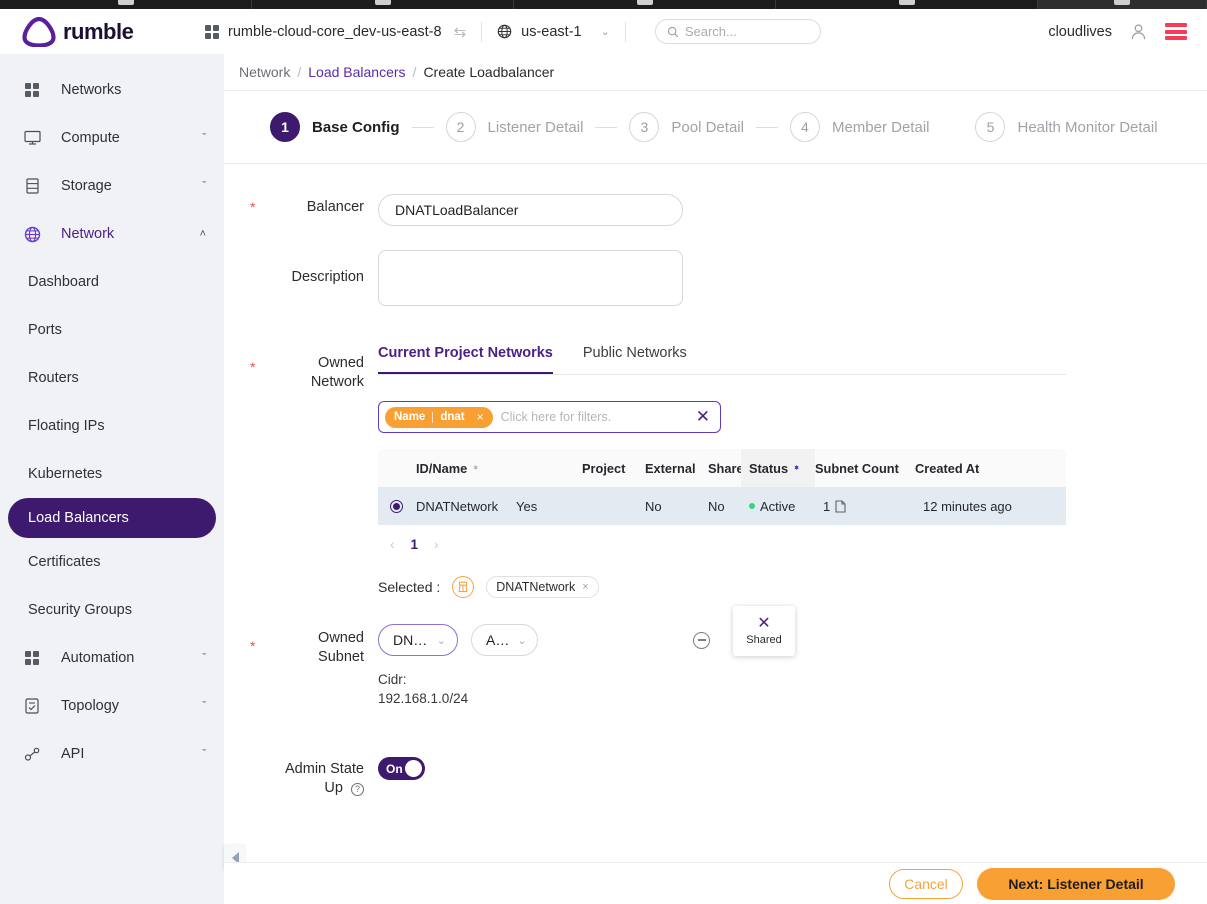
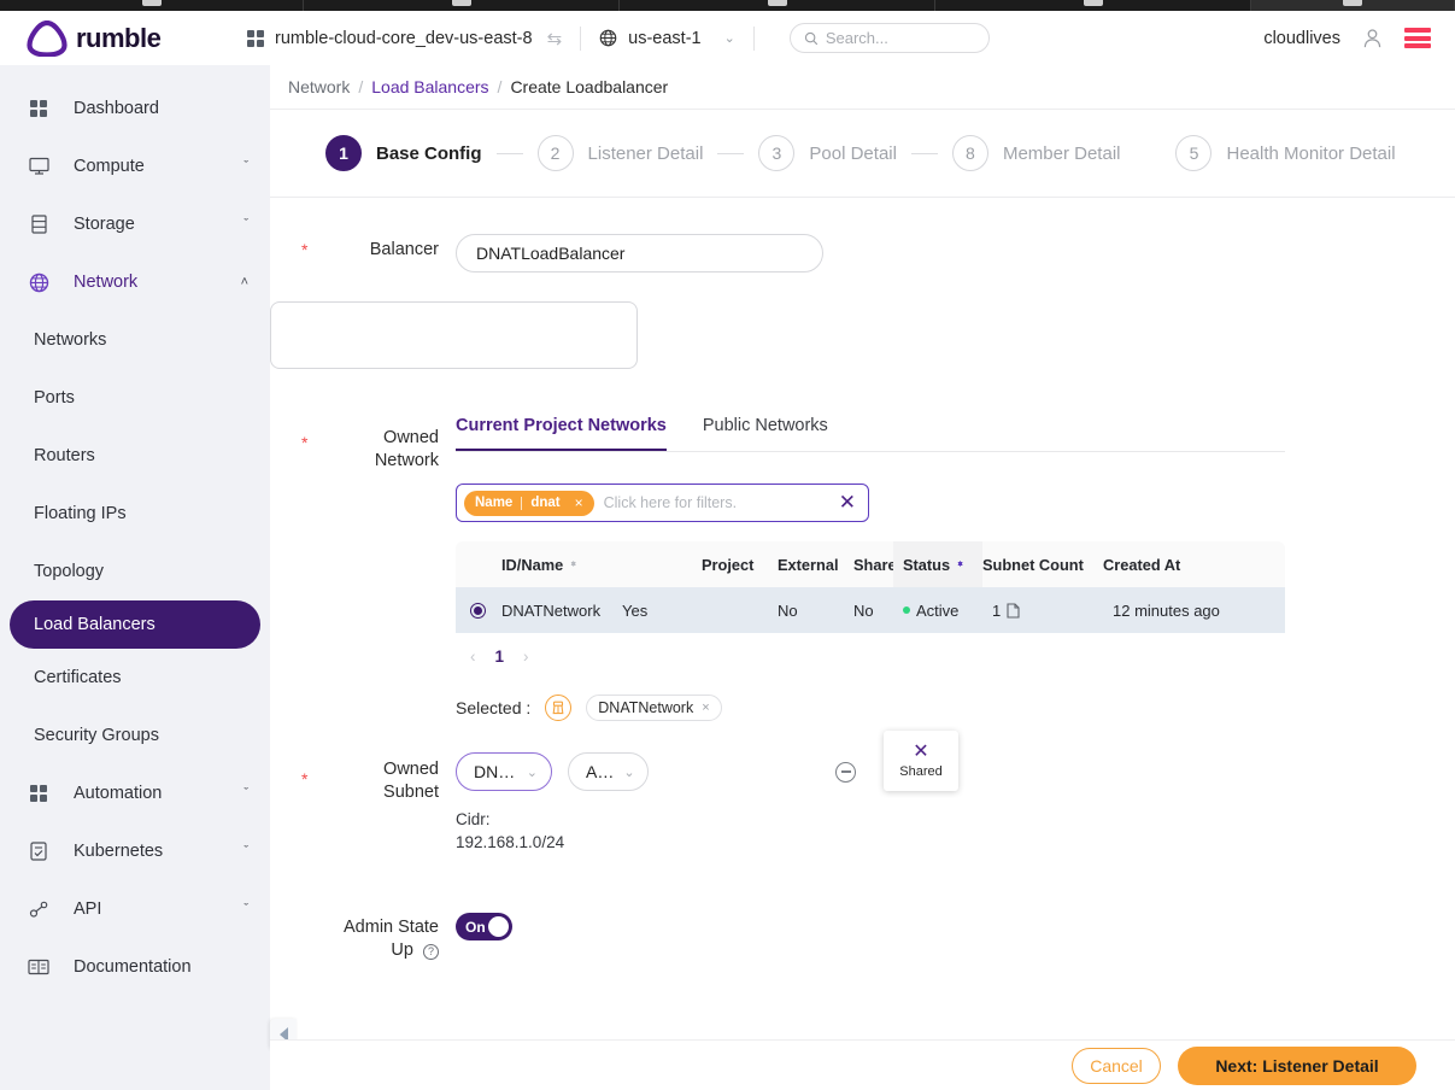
  rumble
  rumble-cloud-core_dev-us-east-8
  ⇆
  us-east-1
  ⌄
  Search...
  cloudlives
- Networks
+ Dashboard
  Compute
  ˇ
  Storage
  ˇ
  Network
  ˄
- Dashboard
+ Networks
  Ports
  Routers
  Floating IPs
- Kubernetes
+ Topology
  Load Balancers
  Certificates
  Security Groups
  Automation
  ˇ
- Topology
+ Kubernetes
  ˇ
  API
  ˇ
+ Documentation
  Network
  /
  Load Balancers
  /
  Create Loadbalancer
  1
  Base Config
  2
  Listener Detail
  3
  Pool Detail
- 4
+ 8
  Member Detail
  5
  Health Monitor Detail
  *
  Balancer
  DNATLoadBalancer
- Description
  *
  Owned
  Network
  Current Project Networks
  Public Networks
  Name
  dnat
  ×
  Click here for filters.
  ✕
  ID/Name
  Project
  External
  Share
  Status
  Subnet Count
  Created At
  DNATNetwork
  Yes
  No
  No
  Active
  1
  12 minutes ago
  ‹
  1
  ›
  Selected :
  DNATNetwork
  ×
  *
  Owned
  Subnet
  DN…
  ⌄
  A…
  ⌄
  Cidr:
  192.168.1.0/24
  Admin State
  Up ?
  On
  ✕
  Shared
  Cancel
  Next: Listener Detail
